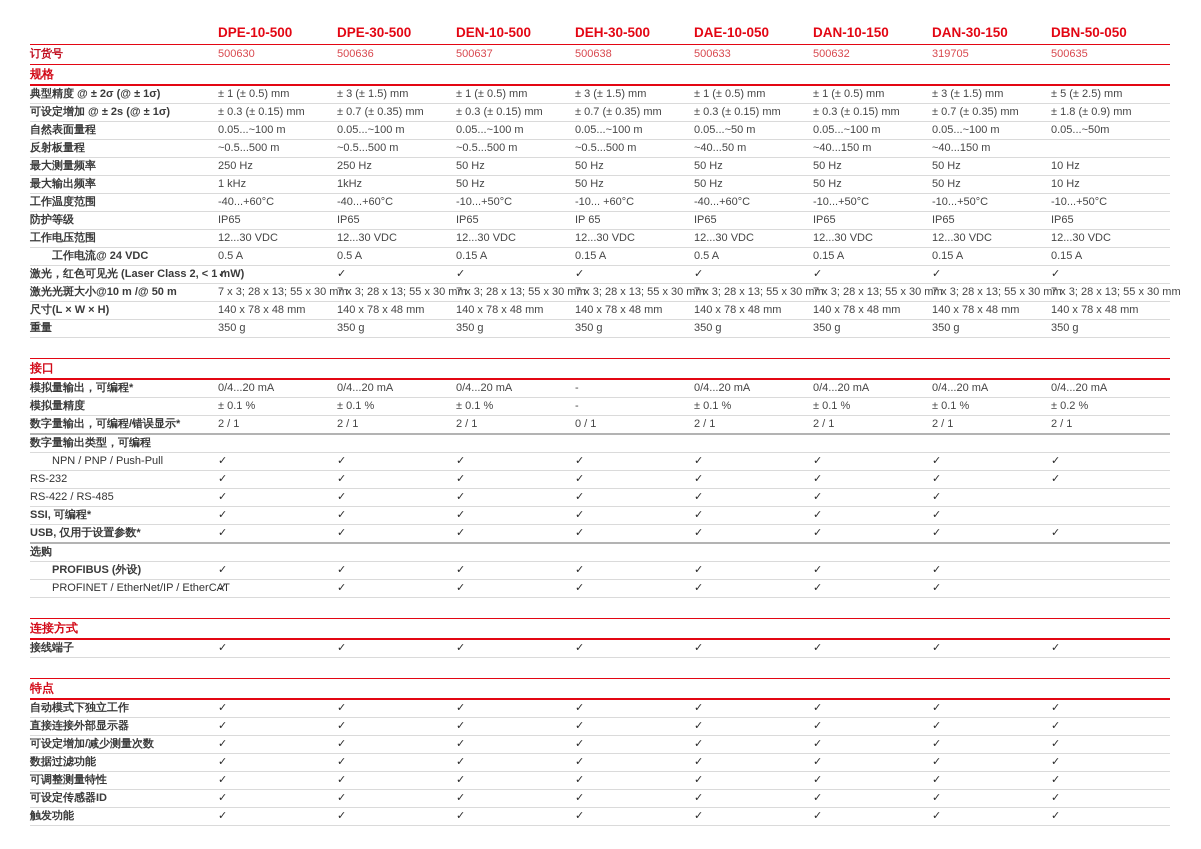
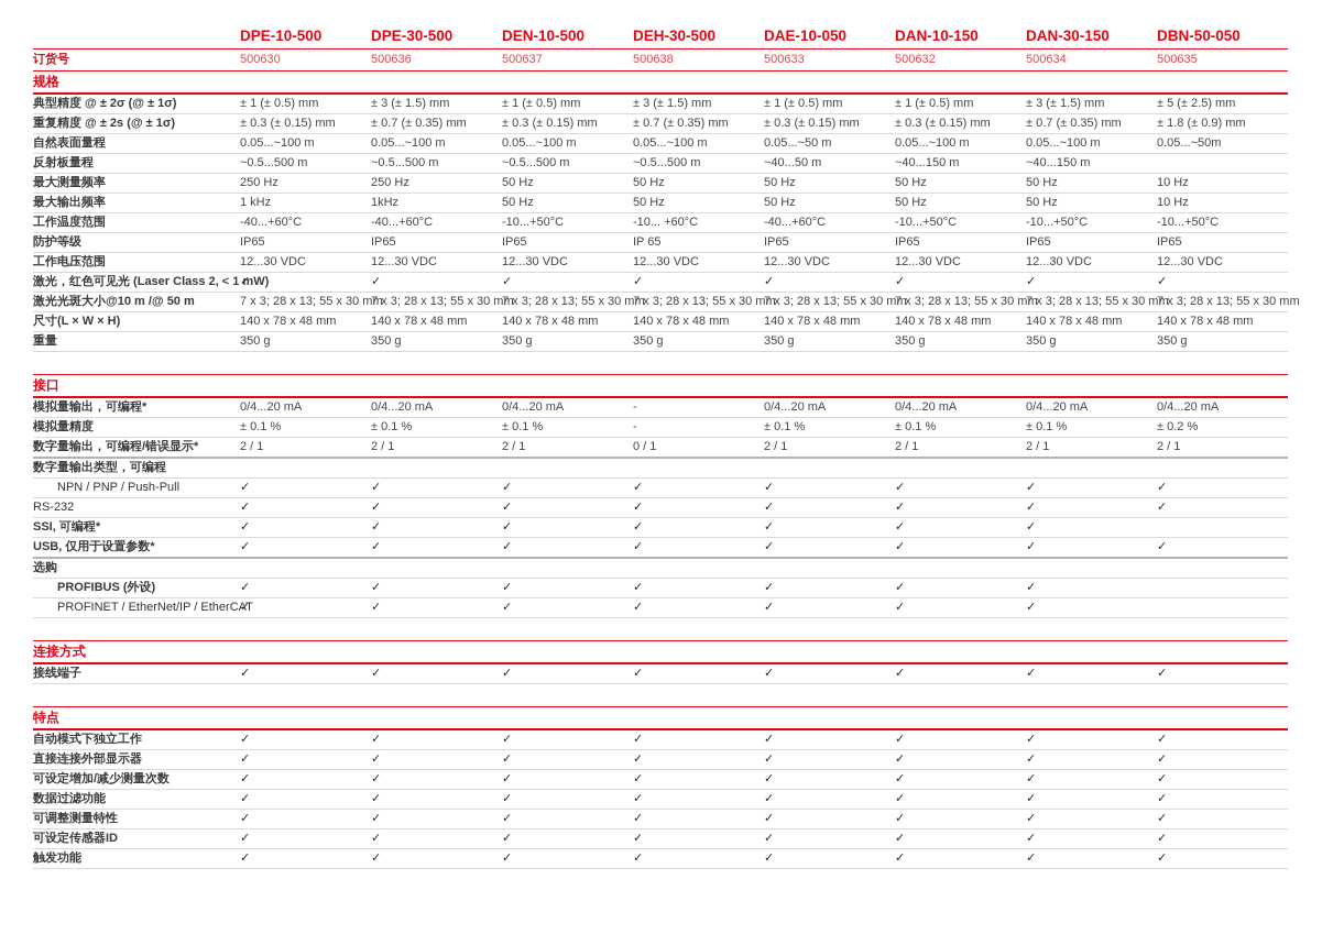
  	DPE-10-500	DPE-30-500	DEN-10-500	DEH-30-500	DAE-10-050	DAN-10-150	DAN-30-150	DBN-50-050
- 订货号	500630	500636	500637	500638	500633	500632	319705	500635
+ 订货号	500630	500636	500637	500638	500633	500632	500634	500635
  规格
  典型精度 @ ± 2σ (@ ± 1σ)	± 1 (± 0.5) mm	± 3 (± 1.5) mm	± 1 (± 0.5) mm	± 3 (± 1.5) mm	± 1 (± 0.5) mm	± 1 (± 0.5) mm	± 3 (± 1.5) mm	± 5 (± 2.5) mm
- 可设定增加 @ ± 2s (@ ± 1σ)	± 0.3 (± 0.15) mm	± 0.7 (± 0.35) mm	± 0.3 (± 0.15) mm	± 0.7 (± 0.35) mm	± 0.3 (± 0.15) mm	± 0.3 (± 0.15) mm	± 0.7 (± 0.35) mm	± 1.8 (± 0.9) mm
+ 重复精度 @ ± 2s (@ ± 1σ)	± 0.3 (± 0.15) mm	± 0.7 (± 0.35) mm	± 0.3 (± 0.15) mm	± 0.7 (± 0.35) mm	± 0.3 (± 0.15) mm	± 0.3 (± 0.15) mm	± 0.7 (± 0.35) mm	± 1.8 (± 0.9) mm
  自然表面量程	0.05...~100 m	0.05...~100 m	0.05...~100 m	0.05...~100 m	0.05...~50 m	0.05...~100 m	0.05...~100 m	0.05...~50m
  反射板量程	~0.5...500 m	~0.5...500 m	~0.5...500 m	~0.5...500 m	~40...50 m	~40...150 m	~40...150 m
  最大测量频率	250 Hz	250 Hz	50 Hz	50 Hz	50 Hz	50 Hz	50 Hz	10 Hz
  最大输出频率	1 kHz	1kHz	50 Hz	50 Hz	50 Hz	50 Hz	50 Hz	10 Hz
  工作温度范围	-40...+60°C	-40...+60°C	-10...+50°C	-10... +60°C	-40...+60°C	-10...+50°C	-10...+50°C	-10...+50°C
  防护等级	IP65	IP65	IP65	IP 65	IP65	IP65	IP65	IP65
  工作电压范围	12...30 VDC	12...30 VDC	12...30 VDC	12...30 VDC	12...30 VDC	12...30 VDC	12...30 VDC	12...30 VDC
- 工作电流@ 24 VDC	0.5 A	0.5 A	0.15 A	0.15 A	0.5 A	0.15 A	0.15 A	0.15 A
  激光，红色可见光 (Laser Class 2, < 1W)	✓	✓	✓	✓	✓	✓	✓	✓
  激光光斑大小@10 m /@ 50 m	7 x 3; 28 x 13; 55 x 30 m	7 x 3; 28 x 13; 55 x 30 m	7 x 3; 28 x 13; 55 x 30 m	7 x 3; 28 x 13; 55 x 30 m	7 x 3; 28 x 13; 55 x 30 m	7 x 3; 28 x 13; 55 x 30 m	7 x 3; 28 x 13; 55 x 30 m	7 x 3; 28 x 13; 55 x 30 mm
  尺寸(L × W × H)	140 x 78 x 48 mm	140 x 78 x 48 mm	140 x 78 x 48 mm	140 x 78 x 48 mm	140 x 78 x 48 mm	140 x 78 x 48 mm	140 x 78 x 48 mm	140 x 78 x 48 mm
  重量	350 g	350 g	350 g	350 g	350 g	350 g	350 g	350 g
  接口
  模拟量输出，可编程*	0/4...20 mA	0/4...20 mA	0/4...20 mA	-	0/4...20 mA	0/4...20 mA	0/4...20 mA	0/4...20 mA
  模拟量精度	± 0.1 %	± 0.1 %	± 0.1 %	-	± 0.1 %	± 0.1 %	± 0.1 %	± 0.2 %
  数字量输出，可编程/错误显示*	2 / 1	2 / 1	2 / 1	0 / 1	2 / 1	2 / 1	2 / 1	2 / 1
  数字量输出类型，可编程
  NPN / PNP / Push-Pull	✓	✓	✓	✓	✓	✓	✓	✓
  RS-232	✓	✓	✓	✓	✓	✓	✓	✓
- RS-422 / RS-485	✓	✓	✓	✓	✓	✓	✓
  SSI, 可编程*	✓	✓	✓	✓	✓	✓	✓
  USB, 仅用于设置参数*	✓	✓	✓	✓	✓	✓	✓	✓
  选购
  PROFIBUS (外设)	✓	✓	✓	✓	✓	✓	✓
  PROFINET / EtherNet/IP / EtherCAT	✓	✓	✓	✓	✓	✓	✓
  连接方式
  接线端子	✓	✓	✓	✓	✓	✓	✓	✓
  特点
  自动模式下独立工作	✓	✓	✓	✓	✓	✓	✓	✓
  直接连接外部显示器	✓	✓	✓	✓	✓	✓	✓	✓
  可设定增加/减少测量次数	✓	✓	✓	✓	✓	✓	✓	✓
  数据过滤功能	✓	✓	✓	✓	✓	✓	✓	✓
  可调整测量特性	✓	✓	✓	✓	✓	✓	✓	✓
  可设定传感器ID	✓	✓	✓	✓	✓	✓	✓	✓
  触发功能	✓	✓	✓	✓	✓	✓	✓	✓
